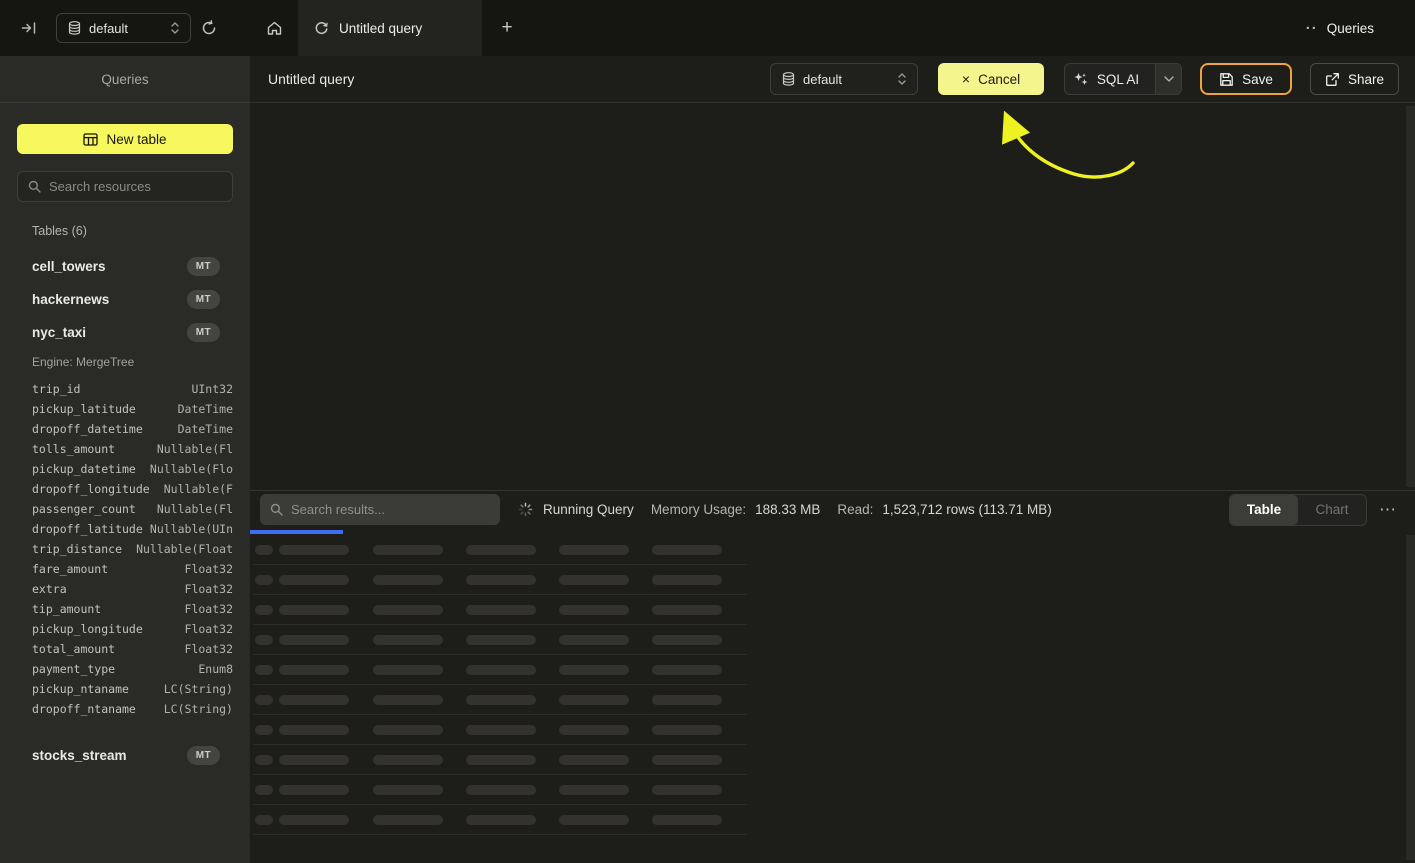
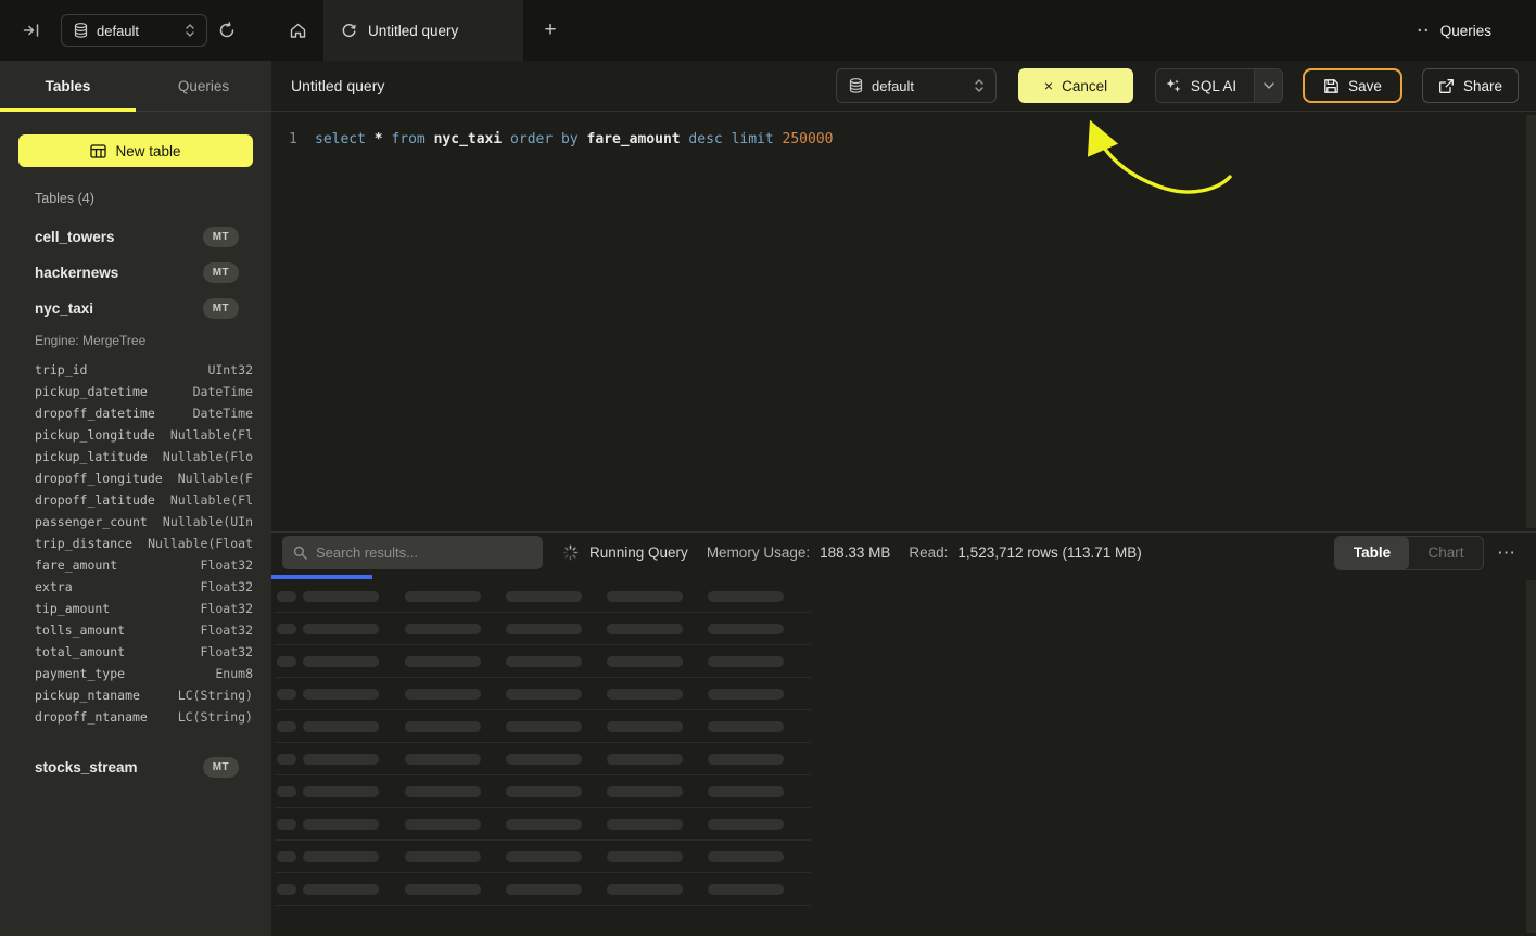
  default
  Untitled query
  +
  ··
  Queries
+ Tables
  Queries
  New table
- Search resources
- Tables (6)
+ Tables (4)
  cell_towers
  MT
  hackernews
  MT
  nyc_taxi
  MT
  Engine: MergeTree
  trip_id
  UInt32
- pickup_latitude
+ pickup_datetime
  DateTime
  dropoff_datetime
  DateTime
- tolls_amount
+ pickup_longitude
  Nullable(Fl
- pickup_datetime
+ pickup_latitude
  Nullable(Flo
  dropoff_longitude
  Nullable(F
- passenger_count
+ dropoff_latitude
  Nullable(Fl
- dropoff_latitude
+ passenger_count
  Nullable(UIn
  trip_distance
  Nullable(Float
  fare_amount
  Float32
  extra
  Float32
  tip_amount
  Float32
- pickup_longitude
+ tolls_amount
  Float32
  total_amount
  Float32
  payment_type
  Enum8
  pickup_ntaname
  LC(String)
  dropoff_ntaname
  LC(String)
  stocks_stream
  MT
  Untitled query
  default
  ×
  Cancel
  SQL AI
  Save
  Share
+ 1
+ select * from nyc_taxi order by fare_amount desc limit 250000
  Search results...
  Running Query
  Memory Usage:
  188.33 MB
  Read:
  1,523,712 rows (113.71 MB)
  Table
  Chart
  ⋯
